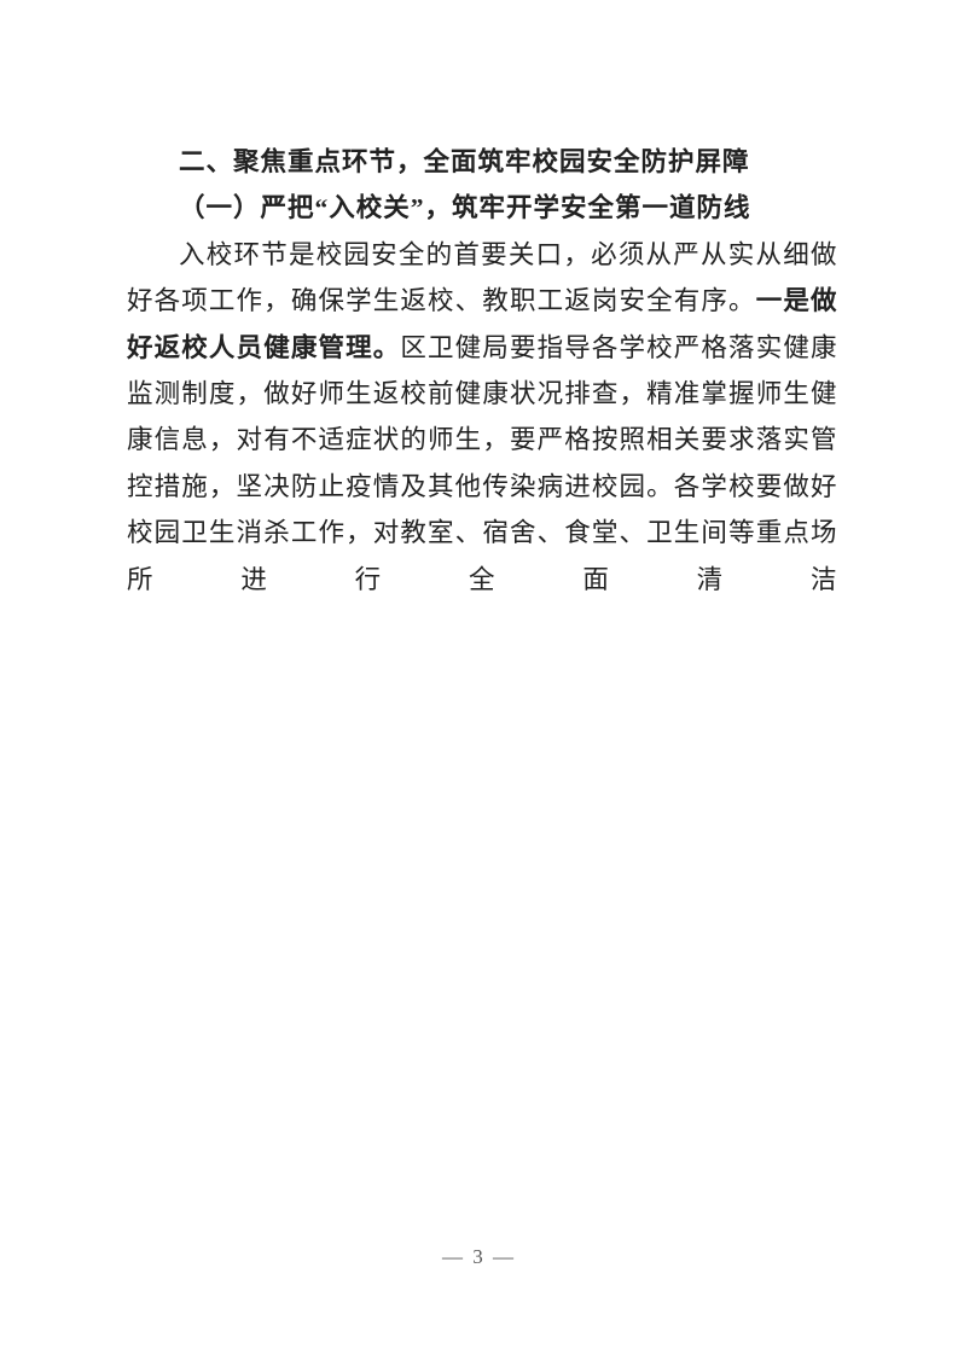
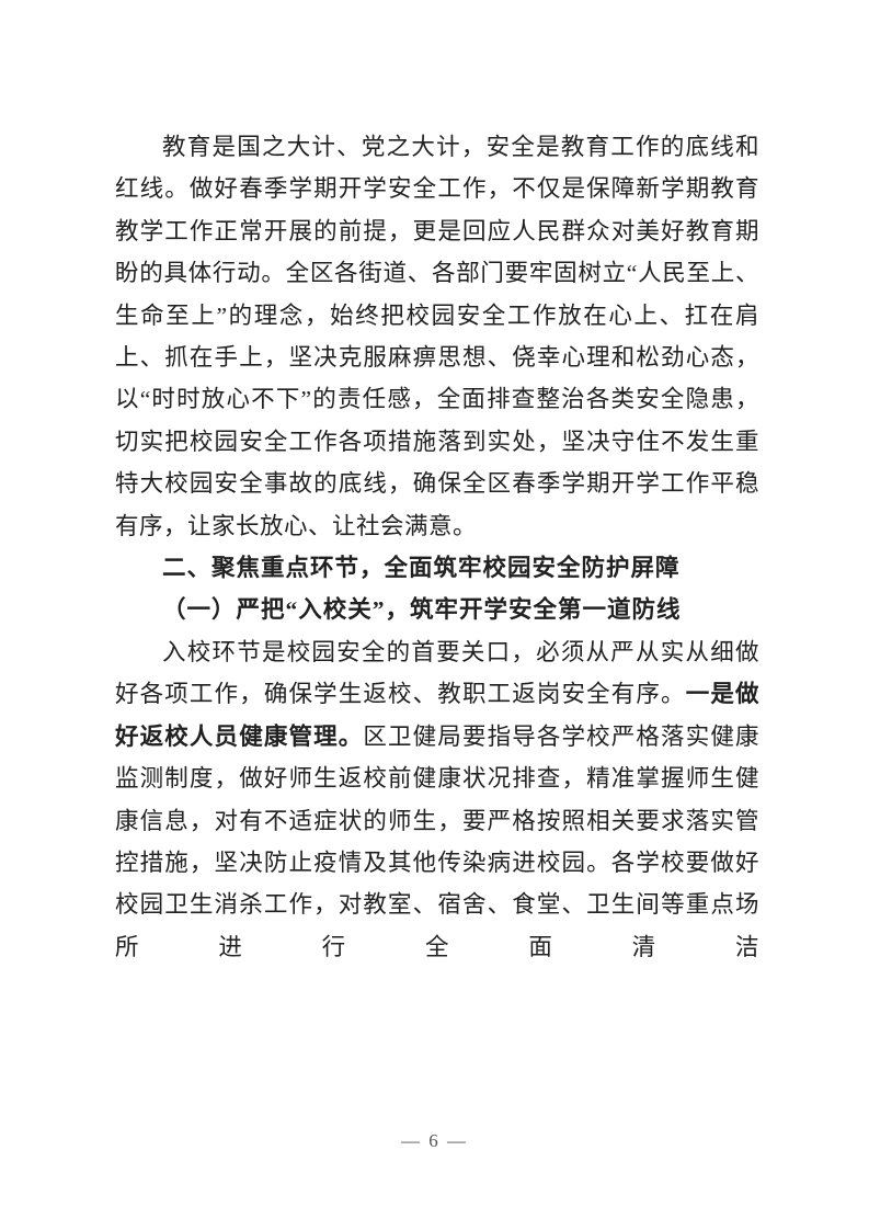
+ 教育是国之大计、党之大计，安全是教育工作的底线和红线。做好春季学期开学安全工作，不仅是保障新学期教育教学工作正常开展的前提，更是回应人民群众对美好教育期盼的具体行动。全区各街道、各部门要牢固树立“人民至上、生命至上”的理念，始终把校园安全工作放在心上、扛在肩上、抓在手上，坚决克服麻痹思想、侥幸心理和松劲心态，以“时时放心不下”的责任感，全面排查整治各类安全隐患，切实把校园安全工作各项措施落到实处，坚决守住不发生重特大校园安全事故的底线，确保全区春季学期开学工作平稳有序，让家长放心、让社会满意。
  二、聚焦重点环节，全面筑牢校园安全防护屏障
  （一）严把“入校关”，筑牢开学安全第一道防线
  入校环节是校园安全的首要关口，必须从严从实从细做好各项工作，确保学生返校、教职工返岗安全有序。一是做好返校人员健康管理。区卫健局要指导各学校严格落实健康监测制度，做好师生返校前健康状况排查，精准掌握师生健康信息，对有不适症状的师生，要严格按照相关要求落实管控措施，坚决防止疫情及其他传染病进校园。各学校要做好校园卫生消杀工作，对教室、宿舍、食堂、卫生间等重点场所进行全面清洁
- — 3 —
+ — 6 —
